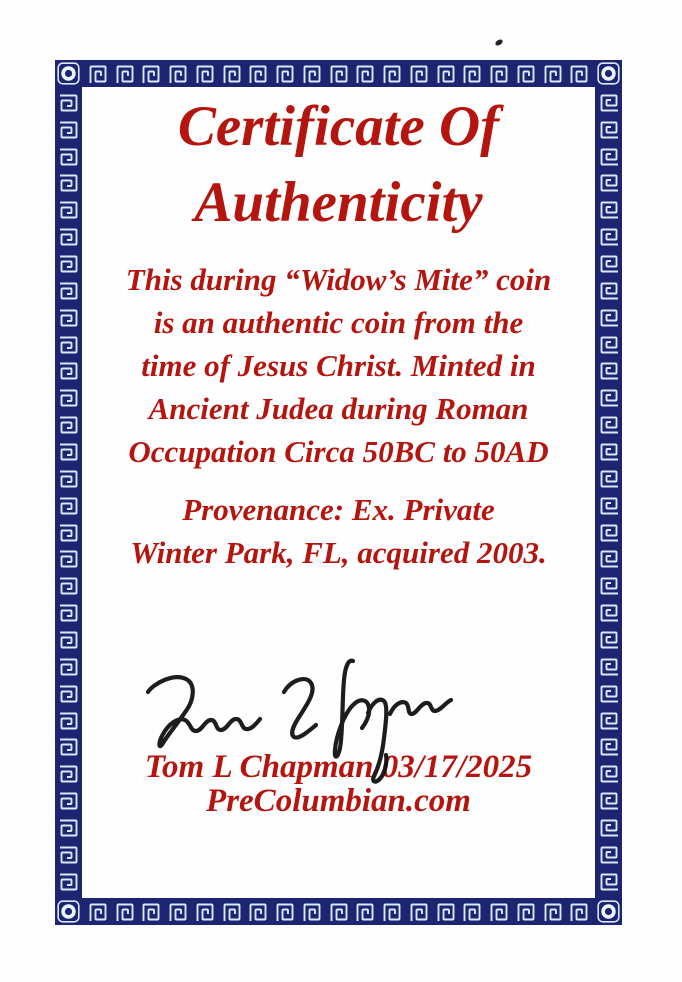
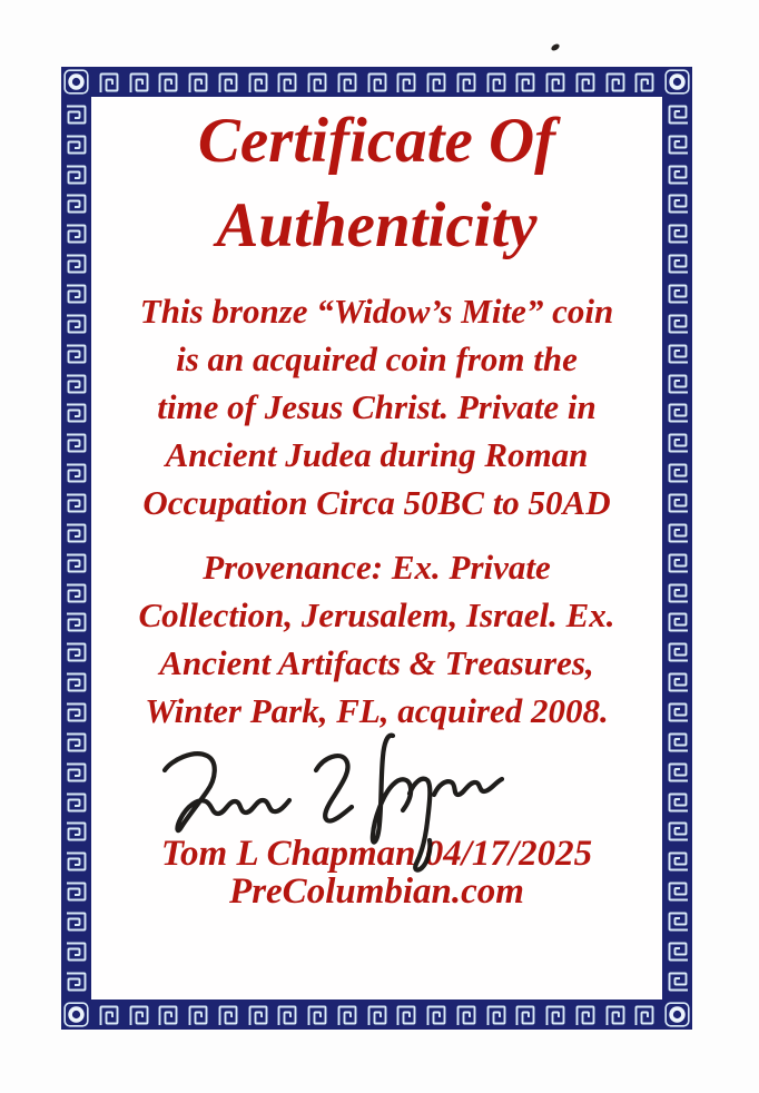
  Certificate Of
  Authenticity
- This during “Widow’s Mite” coin
+ This bronze “Widow’s Mite” coin
- is an authentic coin from the
+ is an acquired coin from the
- time of Jesus Christ. Minted in
+ time of Jesus Christ. Private in
  Ancient Judea during Roman
  Occupation Circa 50BC to 50AD
  Provenance: Ex. Private
+ Collection, Jerusalem, Israel. Ex.
+ Ancient Artifacts & Treasures,
- Winter Park, FL, acquired 2003.
+ Winter Park, FL, acquired 2008.
- Tom L Chapman 03/17/2025
+ Tom L Chapman 04/17/2025
  PreColumbian.com
